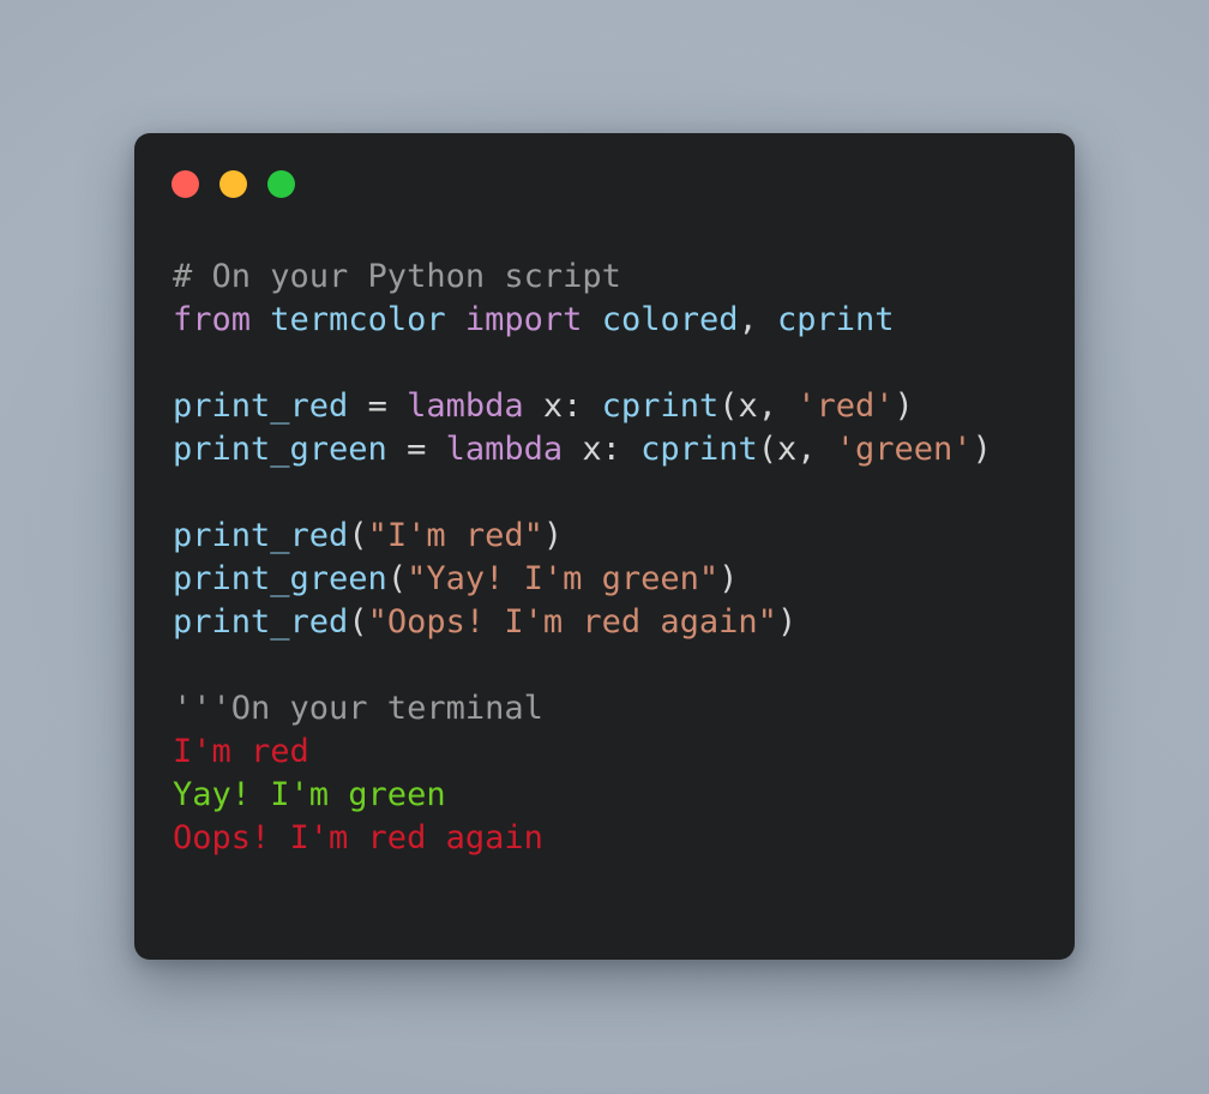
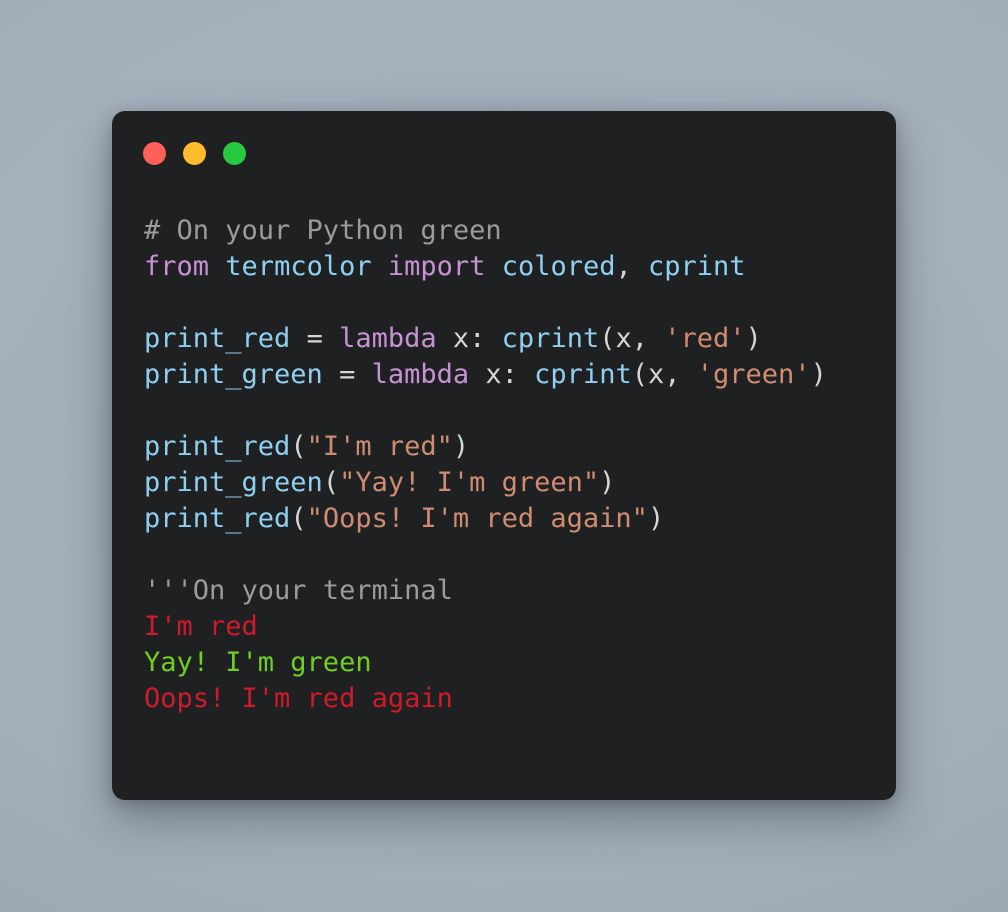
- # On your Python script
+ # On your Python green
  from termcolor import colored, cprint
  print_red = lambda x: cprint(x, 'red')
  print_green = lambda x: cprint(x, 'green')
  print_red("I'm red")
  print_green("Yay! I'm green")
  print_red("Oops! I'm red again")
  '''On your terminal
  I'm red
  Yay! I'm green
  Oops! I'm red again
